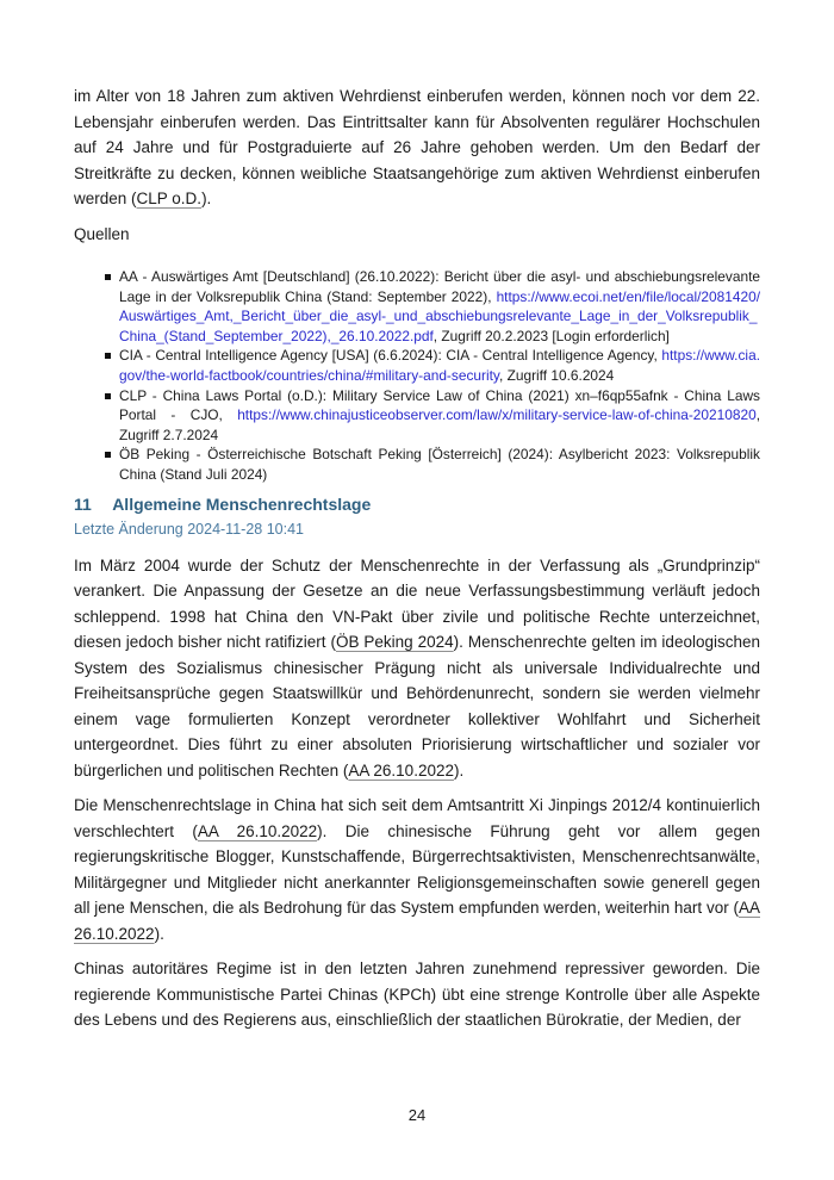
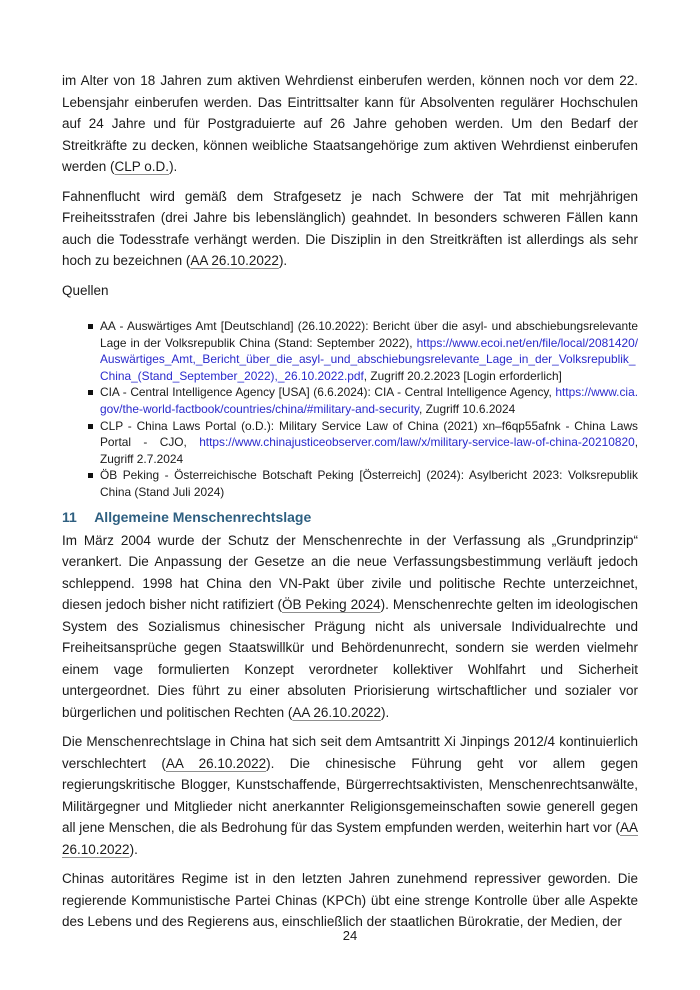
  im Alter von 18 Jahren zum aktiven Wehrdienst einberufen werden, können noch vor dem 22. Lebensjahr einberufen werden. Das Eintrittsalter kann für Absolventen regulärer Hochschulen auf 24 Jahre und für Postgraduierte auf 26 Jahre gehoben werden. Um den Bedarf der Streitkräfte zu decken, können weibliche Staatsangehörige zum aktiven Wehrdienst einberufen werden (CLP o.D.).
+ Fahnenflucht wird gemäß dem Strafgesetz je nach Schwere der Tat mit mehrjährigen Freiheitsstrafen (drei Jahre bis lebenslänglich) geahndet. In besonders schweren Fällen kann auch die Todesstrafe verhängt werden. Die Disziplin in den Streitkräften ist allerdings als sehr hoch zu bezeichnen (AA 26.10.2022).
  Quellen
  AA - Auswärtiges Amt [Deutschland] (26.10.2022): Bericht über die asyl- und abschiebungsrelevante Lage in der Volksrepublik China (Stand: September 2022), https://www.ecoi.net/en/file/local/2081420/Auswärtiges_Amt,_Bericht_über_die_asyl-_und_abschiebungsrelevante_Lage_in_der_Volksrepublik_China_(Stand_September_2022),_26.10.2022.pdf, Zugriff 20.2.2023 [Login erforderlich]
  CIA - Central Intelligence Agency [USA] (6.6.2024): CIA - Central Intelligence Agency, https://www.cia.gov/the-world-factbook/countries/china/#military-and-security, Zugriff 10.6.2024
  CLP - China Laws Portal (o.D.): Military Service Law of China (2021) xn–f6qp55afnk - China Laws Portal - CJO, https://www.chinajusticeobserver.com/law/x/military-service-law-of-china-20210820, Zugriff 2.7.2024
  ÖB Peking - Österreichische Botschaft Peking [Österreich] (2024): Asylbericht 2023: Volksrepublik China (Stand Juli 2024)
  11 Allgemeine Menschenrechtslage
- Letzte Änderung 2024-11-28 10:41
  Im März 2004 wurde der Schutz der Menschenrechte in der Verfassung als „Grundprinzip“ verankert. Die Anpassung der Gesetze an die neue Verfassungsbestimmung verläuft jedoch schleppend. 1998 hat China den VN-Pakt über zivile und politische Rechte unterzeichnet, diesen jedoch bisher nicht ratifiziert (ÖB Peking 2024). Menschenrechte gelten im ideologischen System des Sozialismus chinesischer Prägung nicht als universale Individualrechte und Freiheitsansprüche gegen Staatswillkür und Behördenunrecht, sondern sie werden vielmehr einem vage formulierten Konzept verordneter kollektiver Wohlfahrt und Sicherheit untergeordnet. Dies führt zu einer absoluten Priorisierung wirtschaftlicher und sozialer vor bürgerlichen und politischen Rechten (AA 26.10.2022).
  Die Menschenrechtslage in China hat sich seit dem Amtsantritt Xi Jinpings 2012/4 kontinuierlich verschlechtert (AA 26.10.2022). Die chinesische Führung geht vor allem gegen regierungskritische Blogger, Kunstschaffende, Bürgerrechtsaktivisten, Menschenrechtsanwälte, Militärgegner und Mitglieder nicht anerkannter Religionsgemeinschaften sowie generell gegen all jene Menschen, die als Bedrohung für das System empfunden werden, weiterhin hart vor (AA 26.10.2022).
  Chinas autoritäres Regime ist in den letzten Jahren zunehmend repressiver geworden. Die regierende Kommunistische Partei Chinas (KPCh) übt eine strenge Kontrolle über alle Aspekte des Lebens und des Regierens aus, einschließlich der staatlichen Bürokratie, der Medien, der
  24
